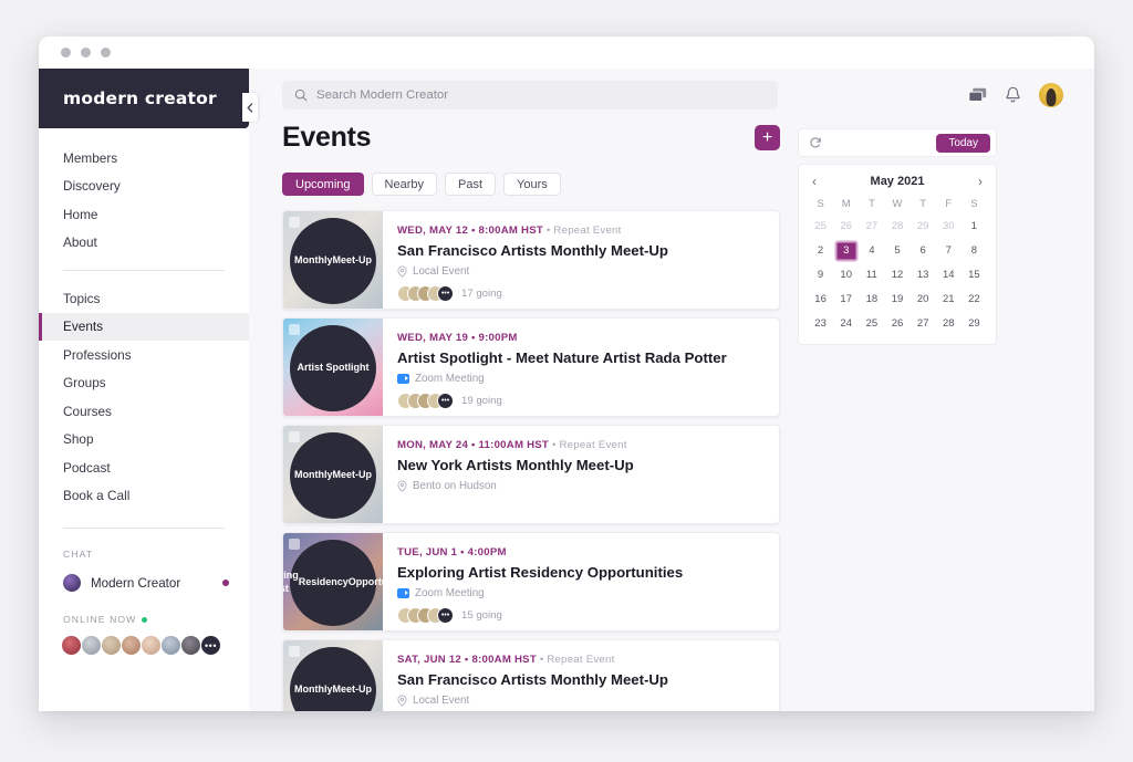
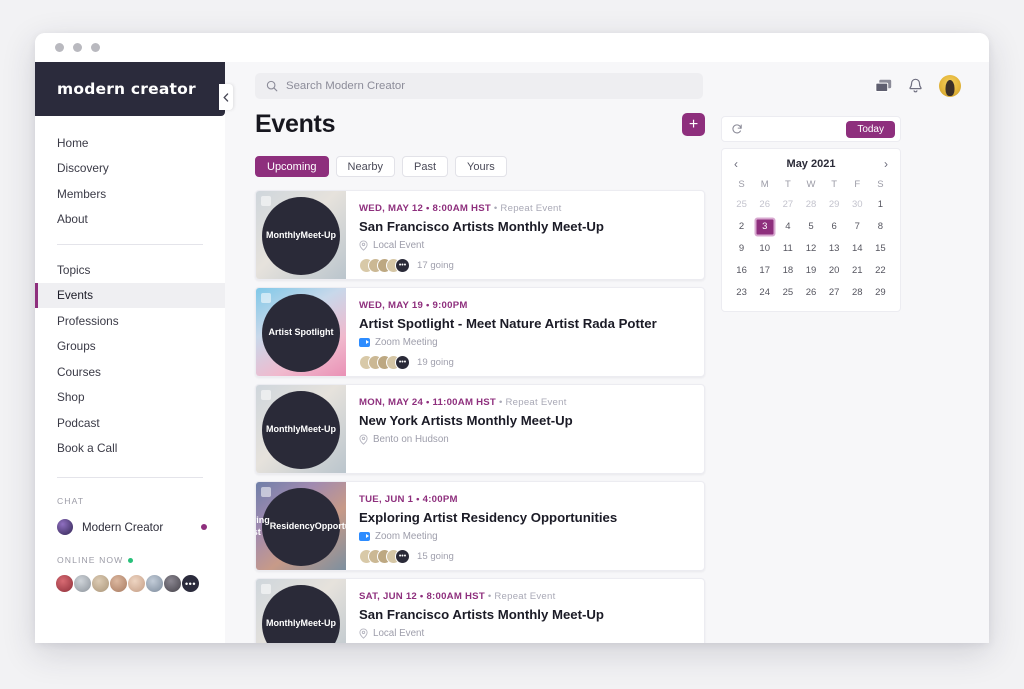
  modern creator
- Members
+ Home
  Discovery
- Home
+ Members
  About
  Topics
  Events
  Professions
  Groups
  Courses
  Shop
  Podcast
  Book a Call
  CHAT
  Modern Creator
  ONLINE NOW
  •••
  Search Modern Creator
  Events
  +
  Upcoming
  Nearby
  Past
  Yours
  Monthly
  Meet-Up
  WED, MAY 12 • 8:00AM HST • Repeat Event
  San Francisco Artists Monthly Meet-Up
  Local Event
  17 going
  Artist Spotlight
  WED, MAY 19 • 9:00PM
  Artist Spotlight - Meet Nature Artist Rada Potter
  Zoom Meeting
  19 going
  Monthly
  Meet-Up
  MON, MAY 24 • 11:00AM HST • Repeat Event
  New York Artists Monthly Meet-Up
  Bento on Hudson
  Residency
  Opportunities
  TUE, JUN 1 • 4:00PM
  Exploring Artist Residency Opportunities
  Zoom Meeting
  15 going
  Monthly
  Meet-Up
  SAT, JUN 12 • 8:00AM HST • Repeat Event
  San Francisco Artists Monthly Meet-Up
  Local Event
  Today
  ‹
  May 2021
  ›
  S
  M
  T
  W
  T
  F
  S
  25
  26
  27
  28
  29
  30
  1
  2
  3
  4
  5
  6
  7
  8
  9
  10
  11
  12
  13
  14
  15
  16
  17
  18
  19
  20
  21
  22
  23
  24
  25
  26
  27
  28
  29
